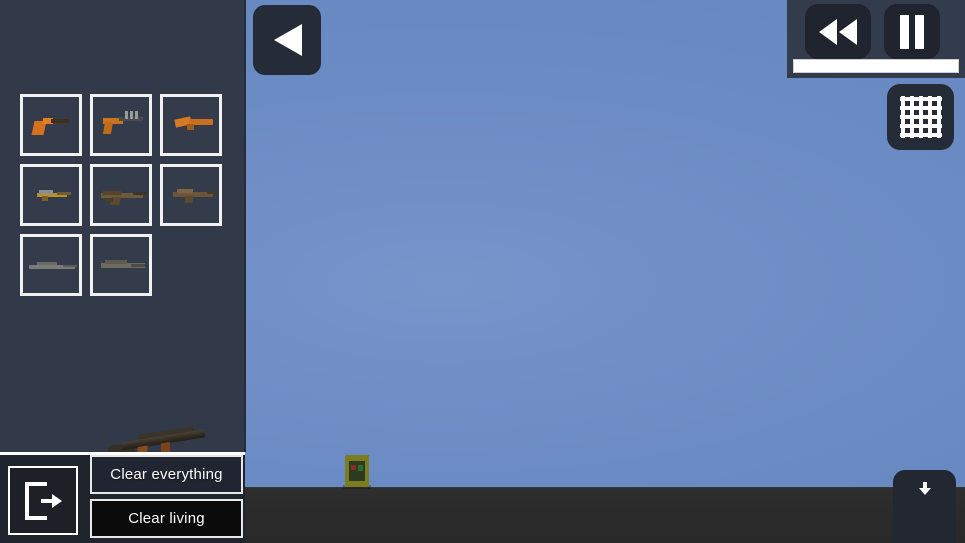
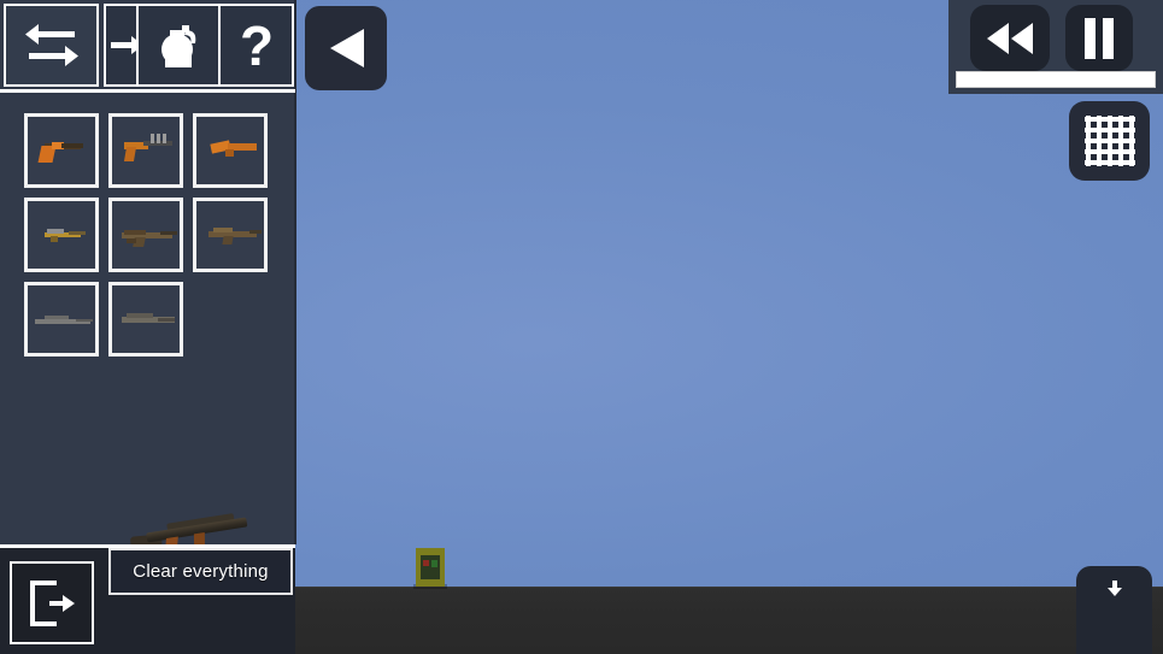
+ ?
  Clear everything
- Clear living
